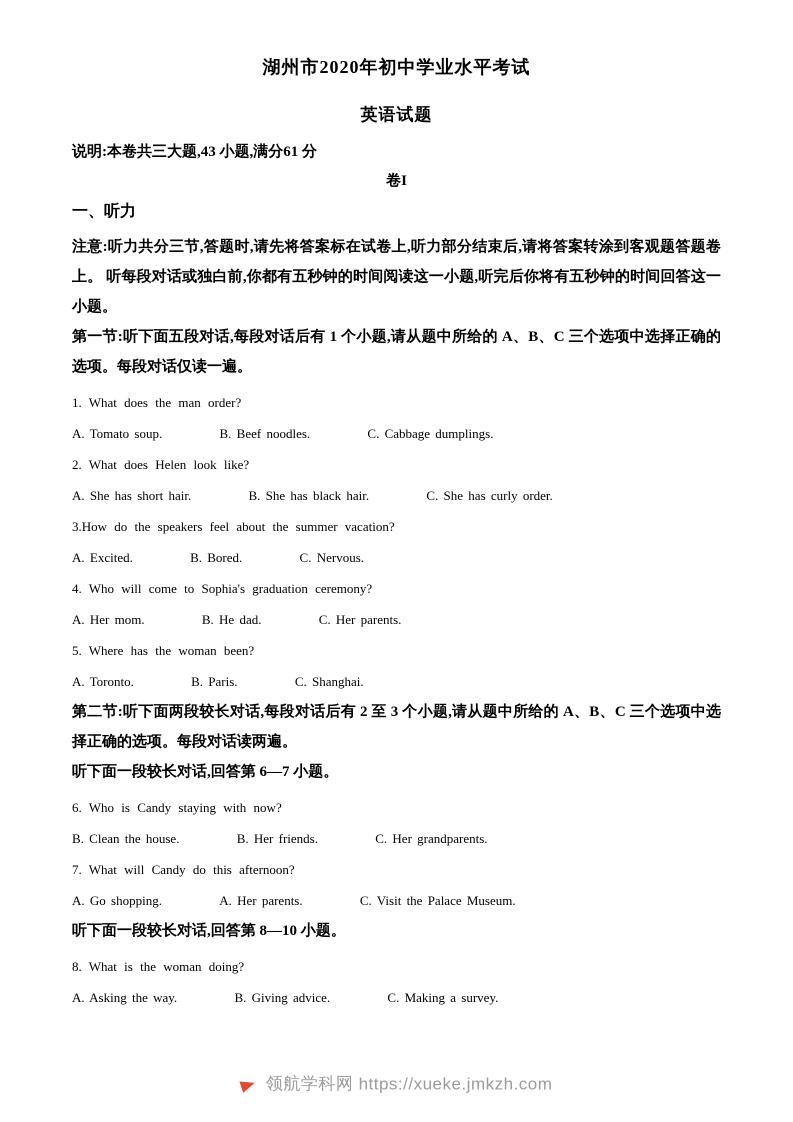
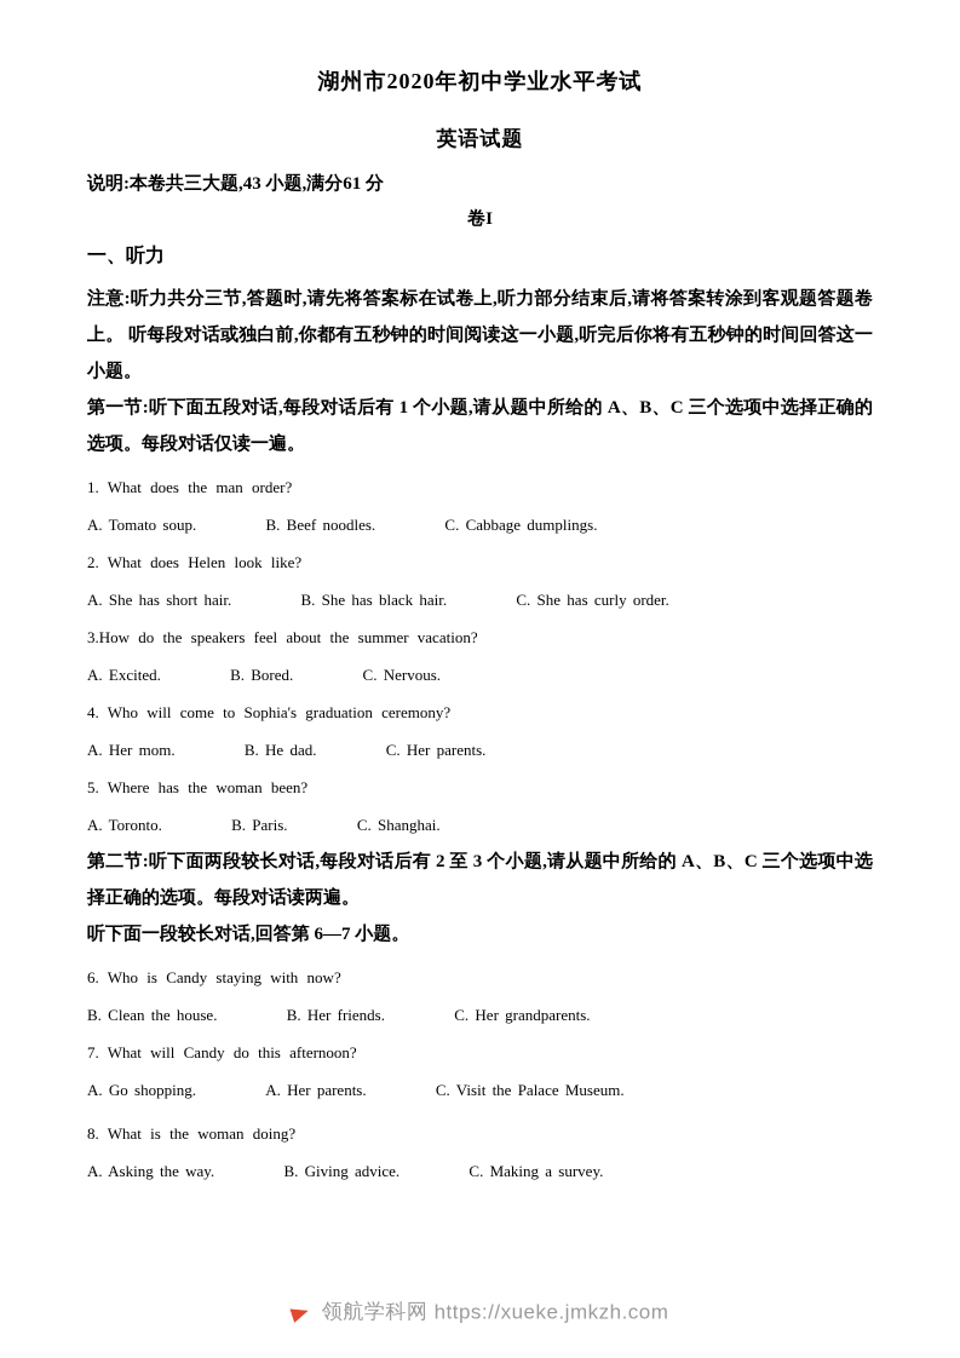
  湖州市2020年初中学业水平考试
  英语试题
  说明:本卷共三大题,43 小题,满分61 分
  卷I
  一、听力
  注意:听力共分三节,答题时,请先将答案标在试卷上,听力部分结束后,请将答案转涂到客观题答题卷上。 听每段对话或独白前,你都有五秒钟的时间阅读这一小题,听完后你将有五秒钟的时间回答这一小题。
  第一节:听下面五段对话,每段对话后有 1 个小题,请从题中所给的 A、B、C 三个选项中选择正确的选项。每段对话仅读一遍。
  1. What does the man order?
  A. Tomato soup. B. Beef noodles. C. Cabbage dumplings.
  2. What does Helen look like?
  A. She has short hair. B. She has black hair. C. She has curly order.
  3.How do the speakers feel about the summer vacation?
  A. Excited. B. Bored. C. Nervous.
  4. Who will come to Sophia's graduation ceremony?
  A. Her mom. B. He dad. C. Her parents.
  5. Where has the woman been?
  A. Toronto. B. Paris. C. Shanghai.
  第二节:听下面两段较长对话,每段对话后有 2 至 3 个小题,请从题中所给的 A、B、C 三个选项中选择正确的选项。每段对话读两遍。
  听下面一段较长对话,回答第 6—7 小题。
  6. Who is Candy staying with now?
  B. Clean the house. B. Her friends. C. Her grandparents.
  7. What will Candy do this afternoon?
  A. Go shopping. A. Her parents. C. Visit the Palace Museum.
- 听下面一段较长对话,回答第 8—10 小题。
  8. What is the woman doing?
  A. Asking the way. B. Giving advice. C. Making a survey.
  领航学科网 https://xueke.jmkzh.com
